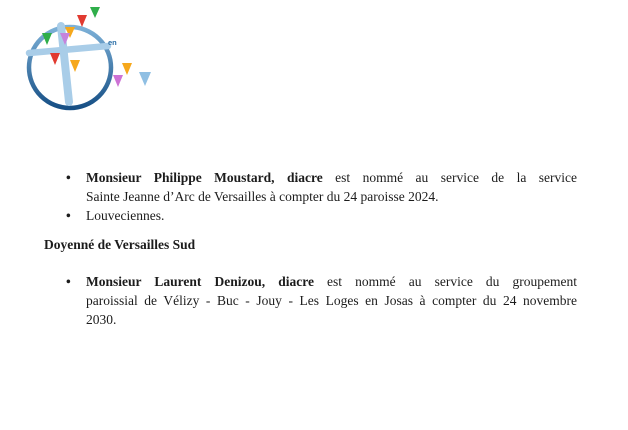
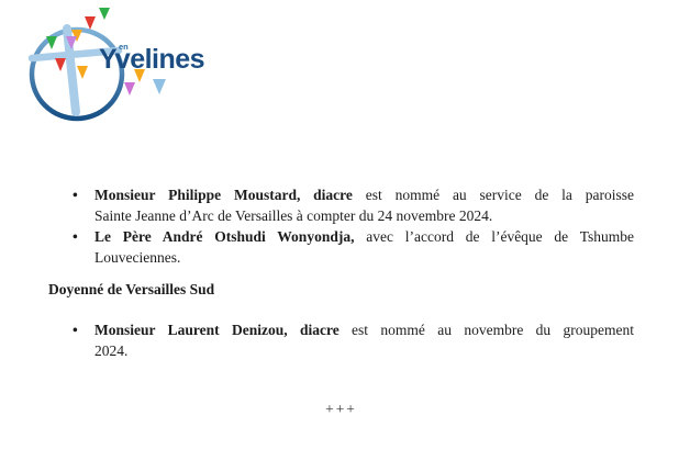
  en
+ Yvelines
  •
- Monsieur Philippe Moustard, diacre est nommé au service de la service
+ Monsieur Philippe Moustard, diacre est nommé au service de la paroisse
- Sainte Jeanne d’Arc de Versailles à compter du 24 paroisse 2024.
+ Sainte Jeanne d’Arc de Versailles à compter du 24 novembre 2024.
  •
+ Le Père André Otshudi Wonyondja, avec l’accord de l’évêque de Tshumbe
  Louveciennes.
  Doyenné de Versailles Sud
  •
- Monsieur Laurent Denizou, diacre est nommé au service du groupement
+ Monsieur Laurent Denizou, diacre est nommé au novembre du groupement
- paroissial de Vélizy - Buc - Jouy - Les Loges en Josas à compter du 24 novembre
- 2030.
+ 2024.
+ +++
